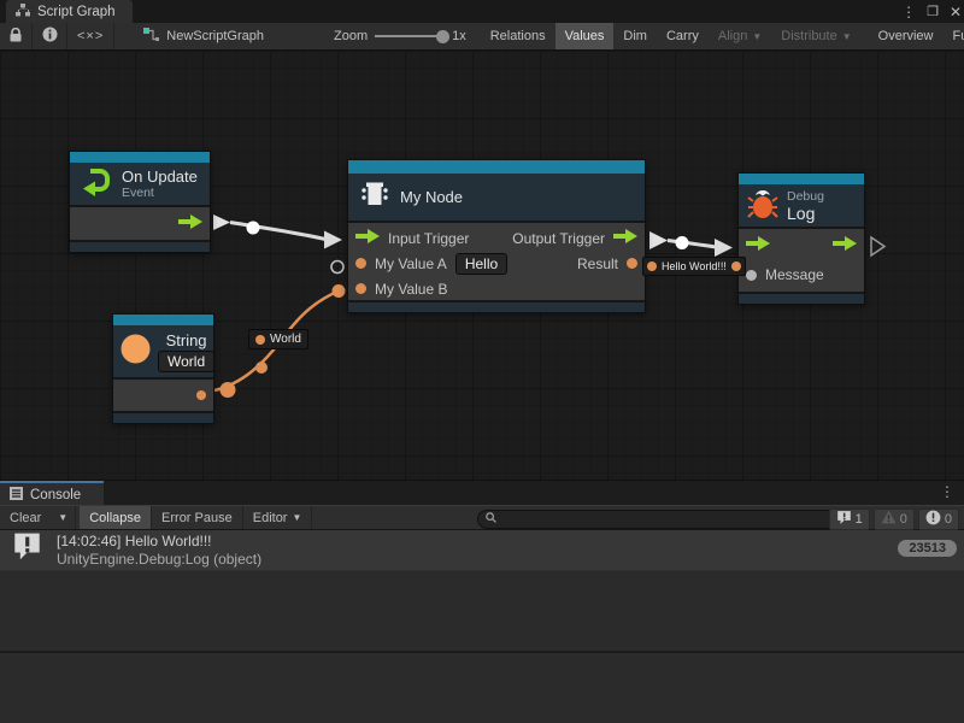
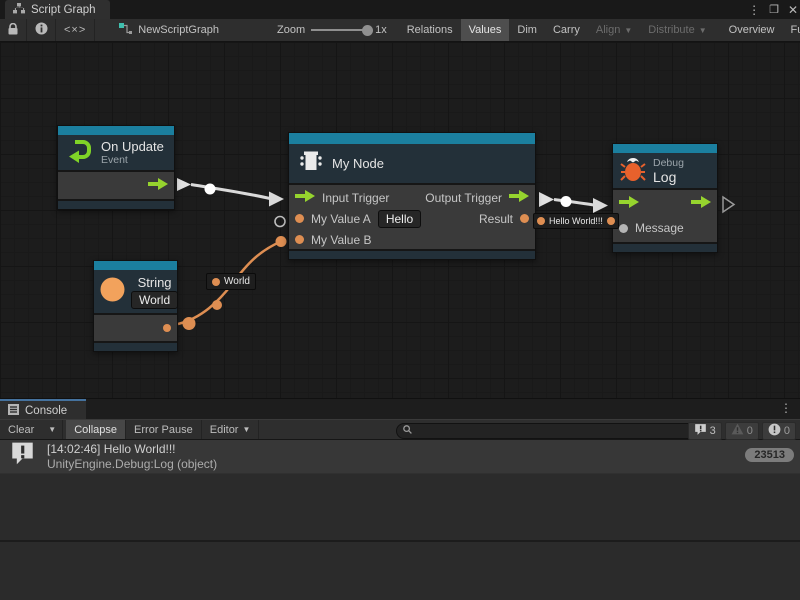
  Script Graph
  ⋮
  ❐
  ✕
  <×>
  NewScriptGraph
  Zoom
  1x
  Relations
  Values
  Dim
  Carry
  Align
  ▼
  Distribute
  ▼
  Overview
  On Update
  Event
  My Node
  Input Trigger
  My Value A
  Hello
  My Value B
  Output Trigger
  Result
  String
  World
  Debug
  Log
  Message
  World
  Hello World!!!
  Console
  ⋮
  Clear
  ▼
  Collapse
  Error Pause
  Editor
  ▼
- 1
+ 3
  0
  0
  [14:02:46] Hello World!!!
  UnityEngine.Debug:Log (object)
  23513
